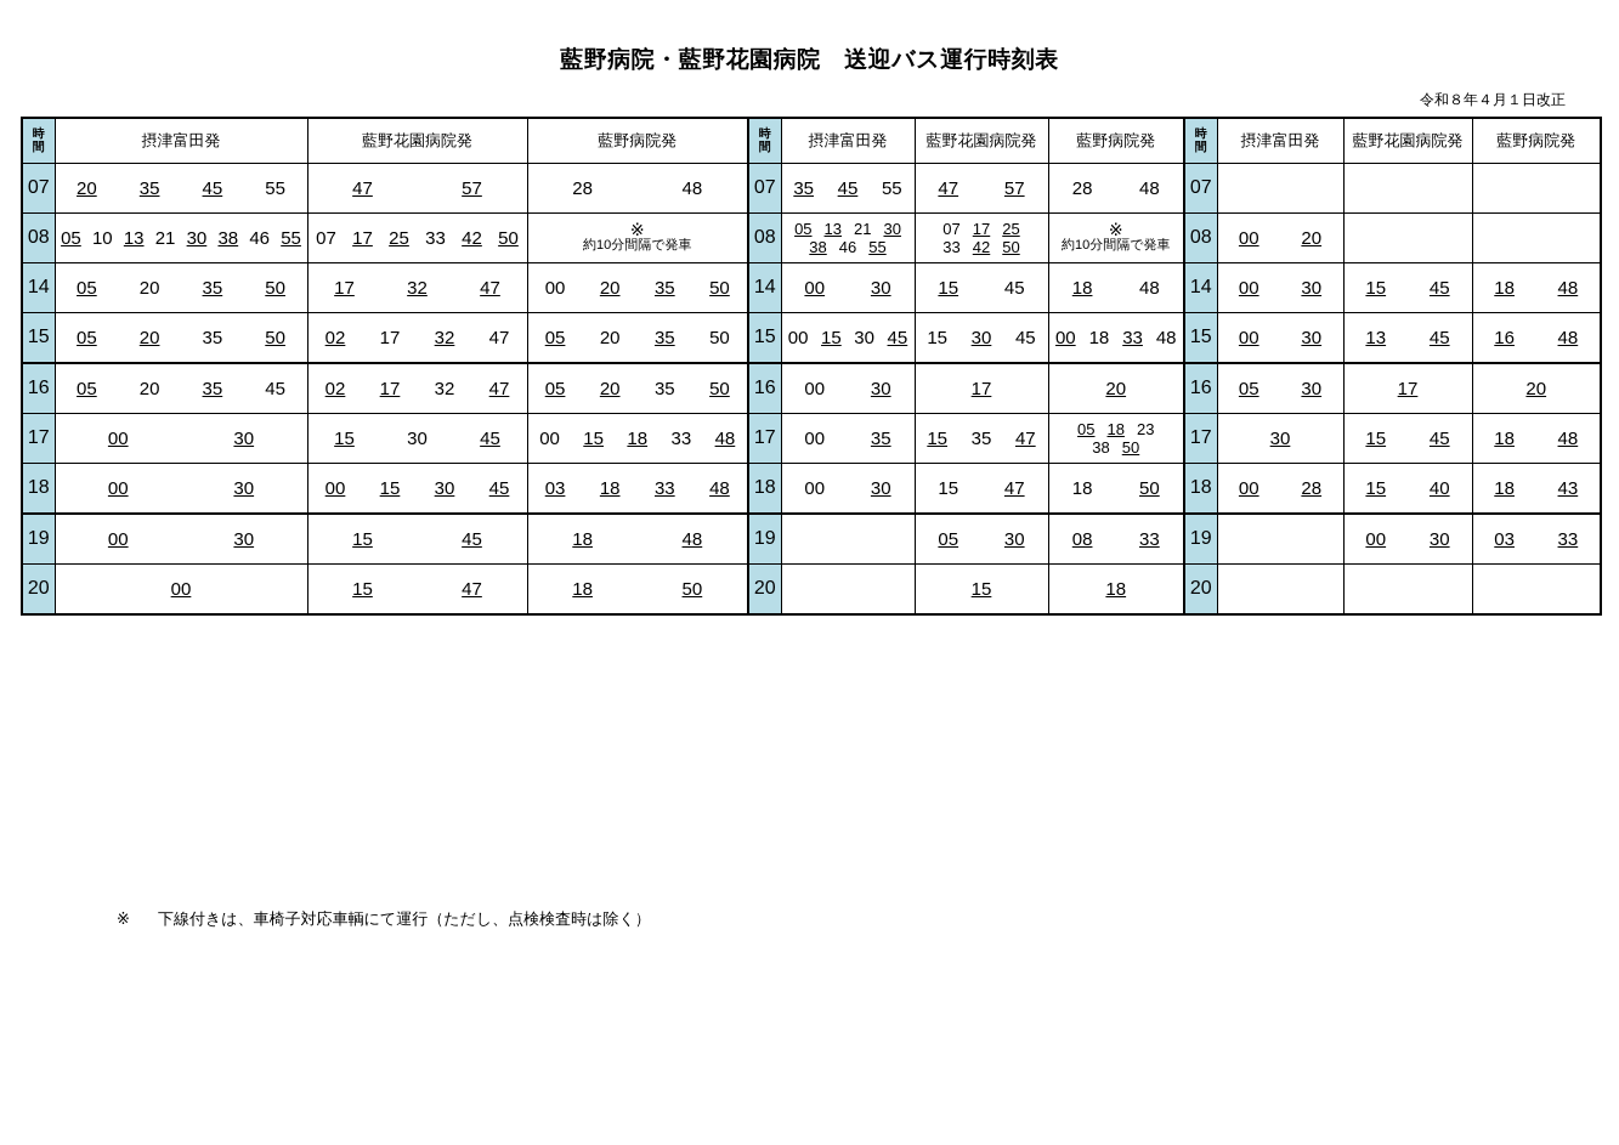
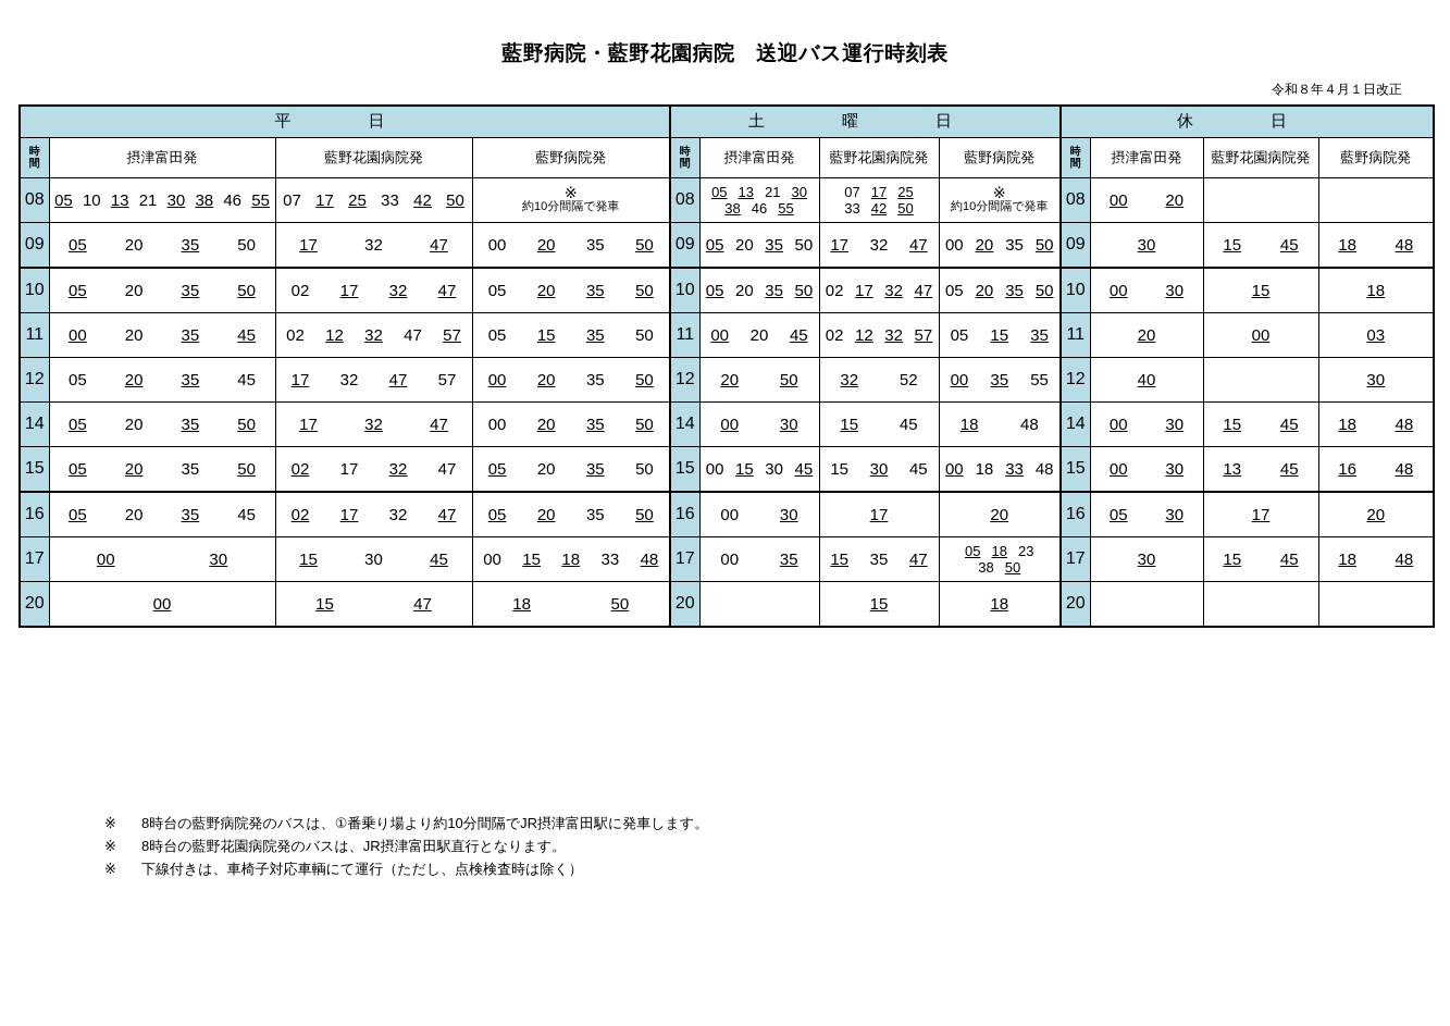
  藍野病院・藍野花園病院 送迎バス運行時刻表
  令和８年４月１日改正
+ 平 日	土 曜 日	休 日
  時間	摂津富田発	藍野花園病院発	藍野病院発	時間	摂津富田発	藍野花園病院発	藍野病院発	時間	摂津富田発	藍野花園病院発	藍野病院発
- 07	20 35 45 55	47 57	28 48	07	35 45 55	47 57	28 48	07
  08	05 10 13 21 30 38 46 55	07 17 25 33 42 50	※約10分間隔で発車	08	05 13 21 3038 46 55	07 17 2533 42 50	※約10分間隔で発車	08	00 20
+ 09	05 20 35 50	17 32 47	00 20 35 50	09	05 20 35 50	17 32 47	00 20 35 50	09	30	15 45	18 48
+ 10	05 20 35 50	02 17 32 47	05 20 35 50	10	05 20 35 50	02 17 32 47	05 20 35 50	10	00 30	15	18
+ 11	00 20 35 45	02 12 32 47 57	05 15 35 50	11	00 20 45	02 12 32 57	05 15 35	11	20	00	03
+ 12	05 20 35 45	17 32 47 57	00 20 35 50	12	20 50	32 52	00 35 55	12	40		30
  14	05 20 35 50	17 32 47	00 20 35 50	14	00 30	15 45	18 48	14	00 30	15 45	18 48
  15	05 20 35 50	02 17 32 47	05 20 35 50	15	00 15 30 45	15 30 45	00 18 33 48	15	00 30	13 45	16 48
  16	05 20 35 45	02 17 32 47	05 20 35 50	16	00 30	17	20	16	05 30	17	20
  17	00 30	15 30 45	00 15 18 33 48	17	00 35	15 35 47	05 18 2338 50	17	30	15 45	18 48
- 18	00 30	00 15 30 45	03 18 33 48	18	00 30	15 47	18 50	18	00 28	15 40	18 43
- 19	00 30	15 45	18 48	19		05 30	08 33	19		00 30	03 33
  20	00	15 47	18 50	20		15	18	20
+ ※ 8時台の藍野病院発のバスは、①番乗り場より約10分間隔でJR摂津富田駅に発車します。
+ ※ 8時台の藍野花園病院発のバスは、JR摂津富田駅直行となります。
  ※ 下線付きは、車椅子対応車輌にて運行（ただし、点検検査時は除く）
